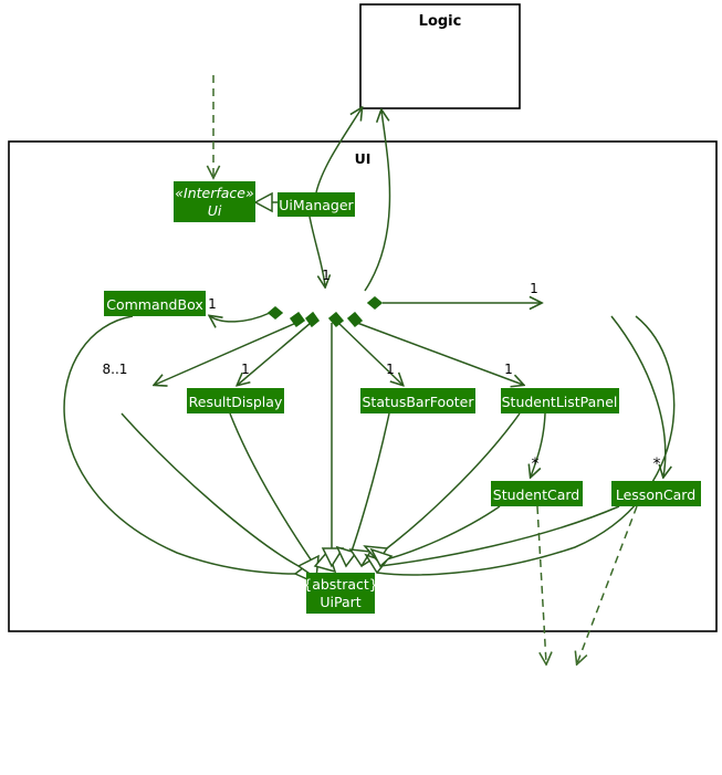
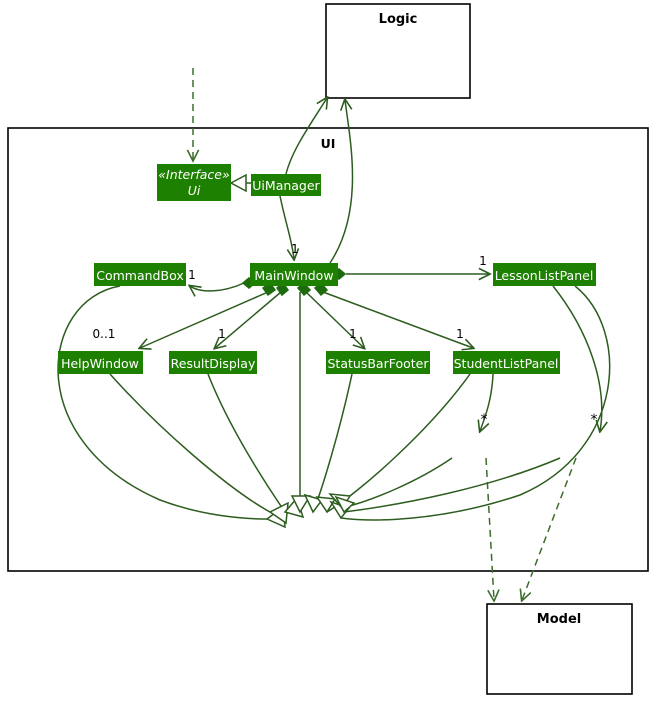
  Logic
  UI
+ Model
  «Interface»
  Ui
  UiManager
  CommandBox
+ MainWindow
+ LessonListPanel
+ HelpWindow
  ResultDisplay
  StatusBarFooter
  StudentListPanel
- StudentCard
- LessonCard
- {abstract}
- UiPart
  1
  1
  1
- 8..1
+ 0..1
  1
  1
  1
  *
  *
